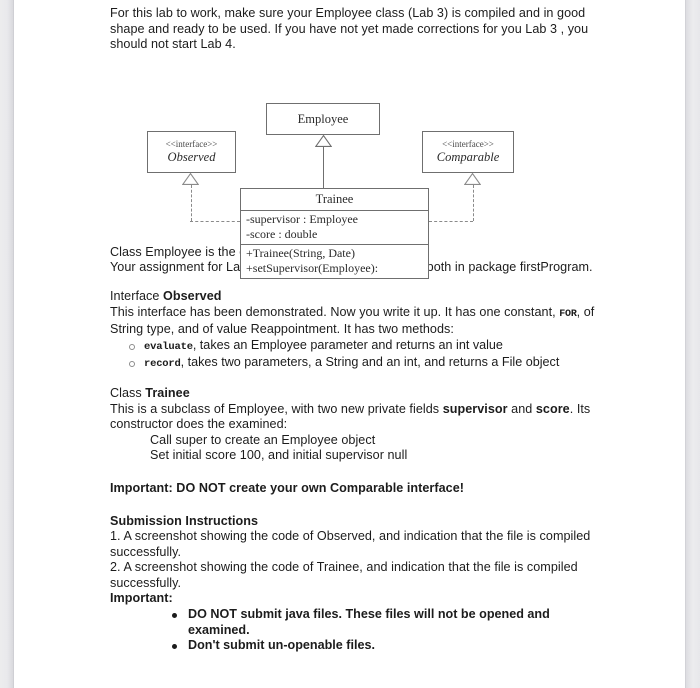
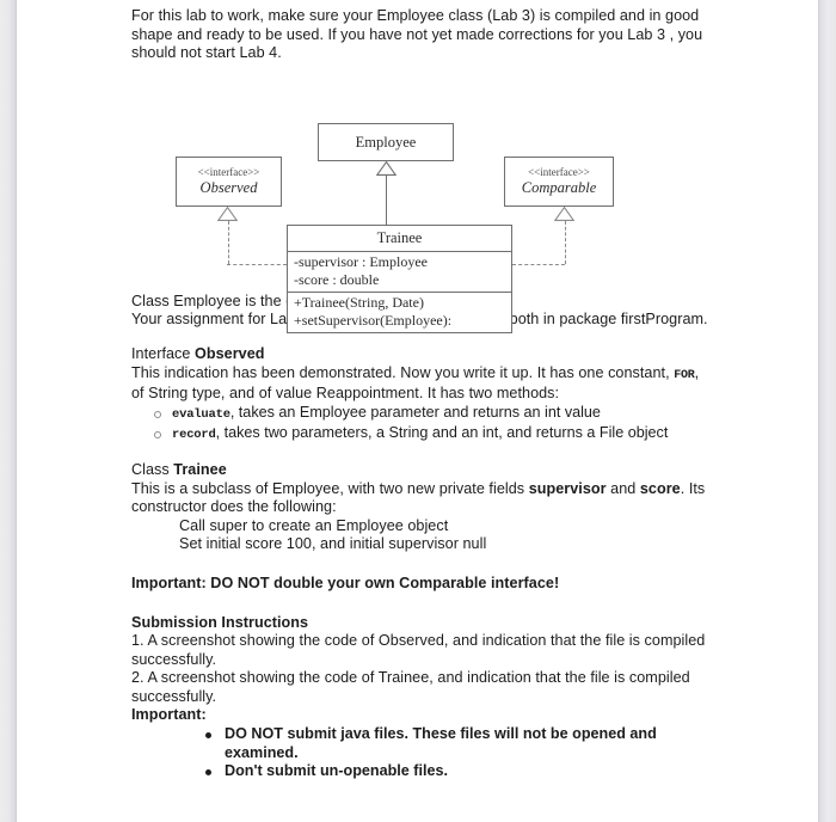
  For this lab to work, make sure your Employee class (Lab 3) is compiled and in good shape and ready to be used. If you have not yet made corrections for you Lab 3 , you should not start Lab 4.
  Employee
  <<interface>>
  Observed
  <<interface>>
  Comparable
  Trainee
  -supervisor : Employee
  -score : double
  +Trainee(String, Date)
  +setSupervisor(Employee):
  Interface Observed
- This interface has been demonstrated. Now you write it up. It has one constant, FOR, of String type, and of value Reappointment. It has two methods:
+ This indication has been demonstrated. Now you write it up. It has one constant, FOR, of String type, and of value Reappointment. It has two methods:
  evaluate, takes an Employee parameter and returns an int value
  record, takes two parameters, a String and an int, and returns a File object
  Class Trainee
- This is a subclass of Employee, with two new private fields supervisor and score. Its constructor does the examined:
+ This is a subclass of Employee, with two new private fields supervisor and score. Its constructor does the following:
  Call super to create an Employee object
  Set initial score 100, and initial supervisor null
- Important: DO NOT create your own Comparable interface!
+ Important: DO NOT double your own Comparable interface!
  Submission Instructions
  1. A screenshot showing the code of Observed, and indication that the file is compiled successfully.
  2. A screenshot showing the code of Trainee, and indication that the file is compiled successfully.
  Important:
  DO NOT submit java files. These files will not be opened and examined.
  Don't submit un-openable files.
